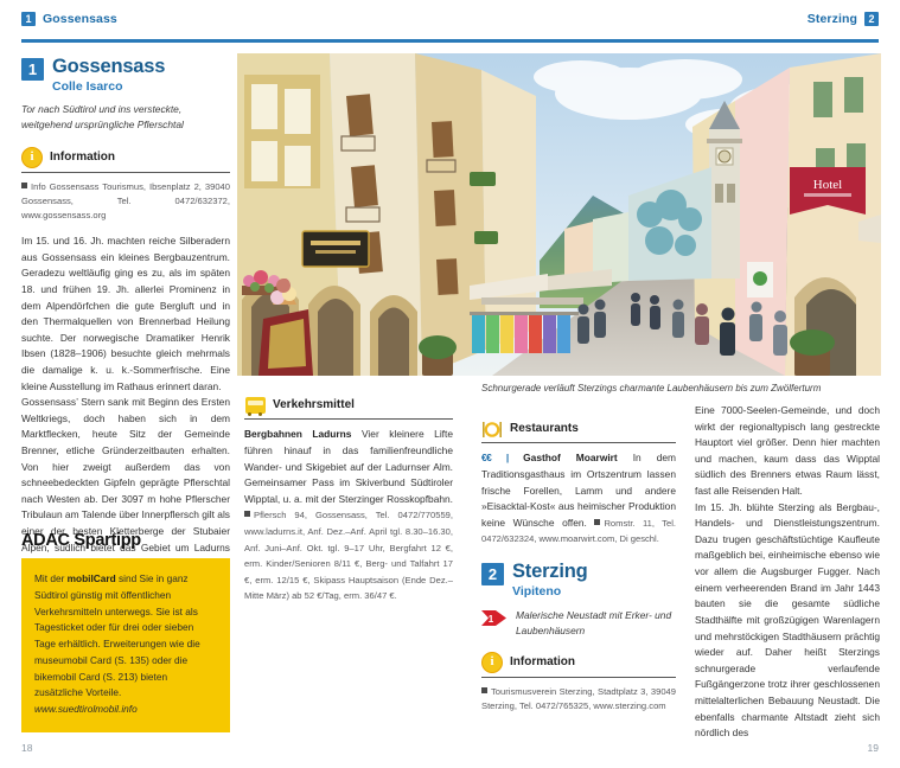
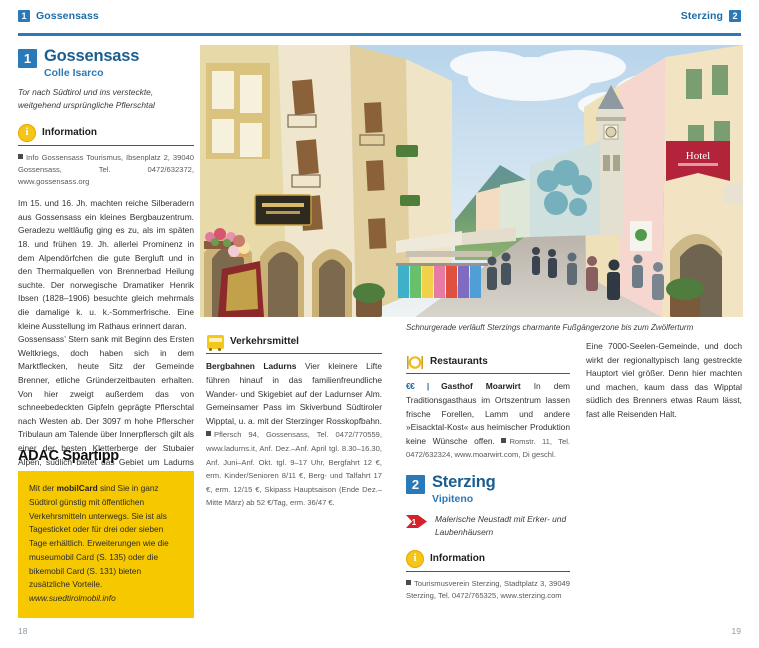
  1
  Gossensass
  Sterzing
  2
  Hotel
- Schnurgerade verläuft Sterzings charmante Laubenhäusern bis zum Zwölferturm
+ Schnurgerade verläuft Sterzings charmante Fußgängerzone bis zum Zwölferturm
  1
  Gossensass
  Colle Isarco
  Tor nach Südtirol und ins versteckte, weitgehend ursprüngliche Pflerschtal
  i
  Information
  Info Gossensass Tourismus, Ibsenplatz 2, 39040 Gossensass, Tel. 0472/632372, www.gossensass.org
  Im 15. und 16. Jh. machten reiche Silberadern aus Gossensass ein kleines Bergbauzentrum. Geradezu weltläufig ging es zu, als im späten 18. und frühen 19. Jh. allerlei Prominenz in dem Alpendörfchen die gute Bergluft und in den Thermalquellen von Brennerbad Heilung suchte. Der norwegische Dramatiker Henrik Ibsen (1828–1906) besuchte gleich mehrmals die damalige k. u. k.-Sommerfrische. Eine kleine Ausstellung im Rathaus erinnert daran.
  Gossensass’ Stern sank mit Beginn des Ersten Weltkriegs, doch haben sich in dem Marktflecken, heute Sitz der Gemeinde Brenner, etliche Gründerzeitbauten erhalten. Von hier zweigt außerdem das von schneebedeckten Gipfeln geprägte Pflerschtal nach Westen ab. Der 3097 m hohe Pflerscher Tribulaun am Talende über Innerpflersch gilt als einer der besten Kletterberge der Stubaier Alpen, südlich bietet das Gebiet um Ladurns
  ADAC Spartipp
- Mit der mobilCard sind Sie in ganz Südtirol günstig mit öffentlichen Verkehrsmitteln unterwegs. Sie ist als Tagesticket oder für drei oder sieben Tage erhältlich. Erweiterungen wie die museumobil Card (S. 135) oder die bikemobil Card (S. 213) bieten zusätzliche Vorteile. www.suedtirolmobil.info
+ Mit der mobilCard sind Sie in ganz Südtirol günstig mit öffentlichen Verkehrsmitteln unterwegs. Sie ist als Tagesticket oder für drei oder sieben Tage erhältlich. Erweiterungen wie die museumobil Card (S. 135) oder die bikemobil Card (S. 131) bieten zusätzliche Vorteile. www.suedtirolmobil.info
  Verkehrsmittel
  Bergbahnen Ladurns Vier kleinere Lifte führen hinauf in das familienfreundliche Wander- und Skigebiet auf der Ladurnser Alm. Gemeinsamer Pass im Skiverbund Südtiroler Wipptal, u. a. mit der Sterzinger Rosskopfbahn. Pflersch 94, Gossensass, Tel. 0472/770559, www.ladurns.it, Anf. Dez.–Anf. April tgl. 8.30–16.30, Anf. Juni–Anf. Okt. tgl. 9–17 Uhr, Bergfahrt 12 €, erm. Kinder/Senioren 8/11 €, Berg- und Talfahrt 17 €, erm. 12/15 €, Skipass Hauptsaison (Ende Dez.–Mitte März) ab 52 €/Tag, erm. 36/47 €.
  Restaurants
  €€ | Gasthof Moarwirt In dem Traditionsgasthaus im Ortszentrum lassen frische Forellen, Lamm und andere »Eisacktal-Kost« aus heimischer Produktion keine Wünsche offen. Romstr. 11, Tel. 0472/632324, www.moarwirt.com, Di geschl.
  2
  Sterzing
  Vipiteno
  1
  Malerische Neustadt mit Erker- und Laubenhäusern
  i
  Information
  Tourismusverein Sterzing, Stadtplatz 3, 39049 Sterzing, Tel. 0472/765325, www.sterzing.com
  Eine 7000-Seelen-Gemeinde, und doch wirkt der regionaltypisch lang gestreckte Hauptort viel größer. Denn hier machten und machen, kaum dass das Wipptal südlich des Brenners etwas Raum lässt, fast alle Reisenden Halt.
- Im 15. Jh. blühte Sterzing als Bergbau-, Handels- und Dienstleistungszentrum. Dazu trugen geschäftstüchtige Kaufleute maßgeblich bei, einheimische ebenso wie vor allem die Augsburger Fugger. Nach einem verheerenden Brand im Jahr 1443 bauten sie die gesamte südliche Stadthälfte mit großzügigen Warenlagern und mehrstöckigen Stadthäusern prächtig wieder auf. Daher heißt Sterzings schnurgerade verlaufende Fußgängerzone trotz ihrer geschlossenen mittelalterlichen Bebauung Neustadt. Die ebenfalls charmante Altstadt zieht sich nördlich des
  18
  19
